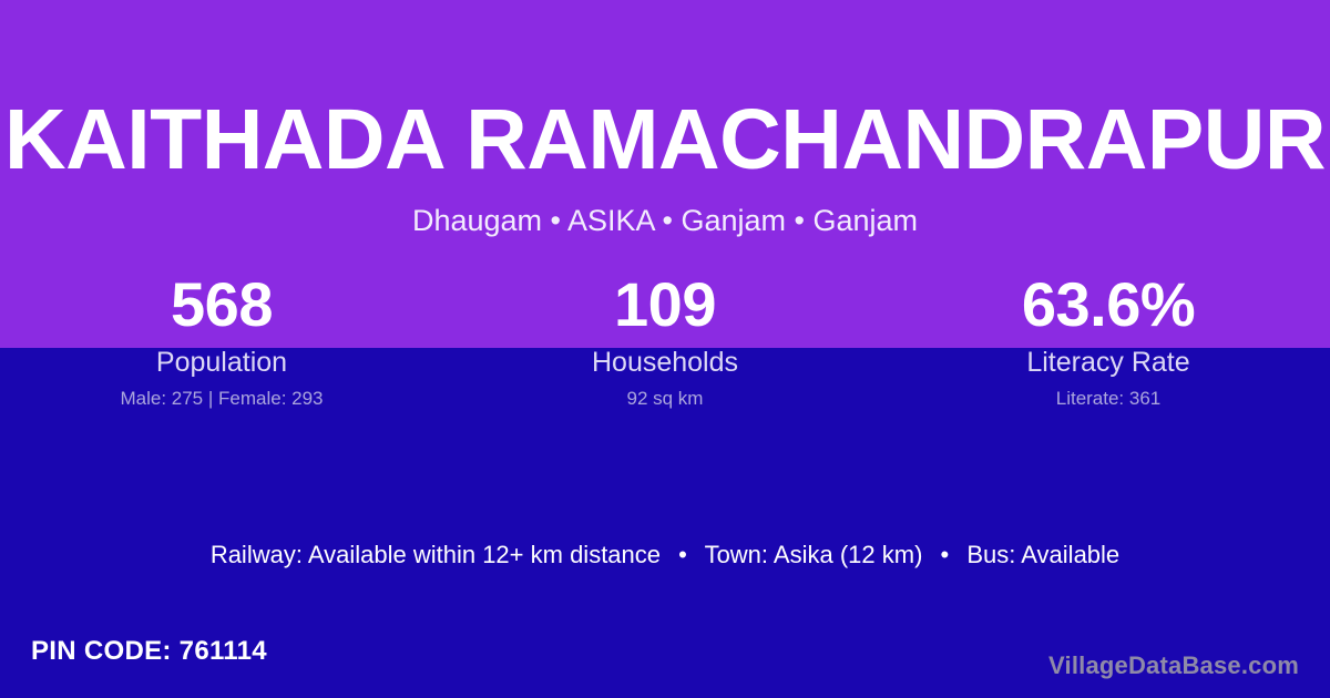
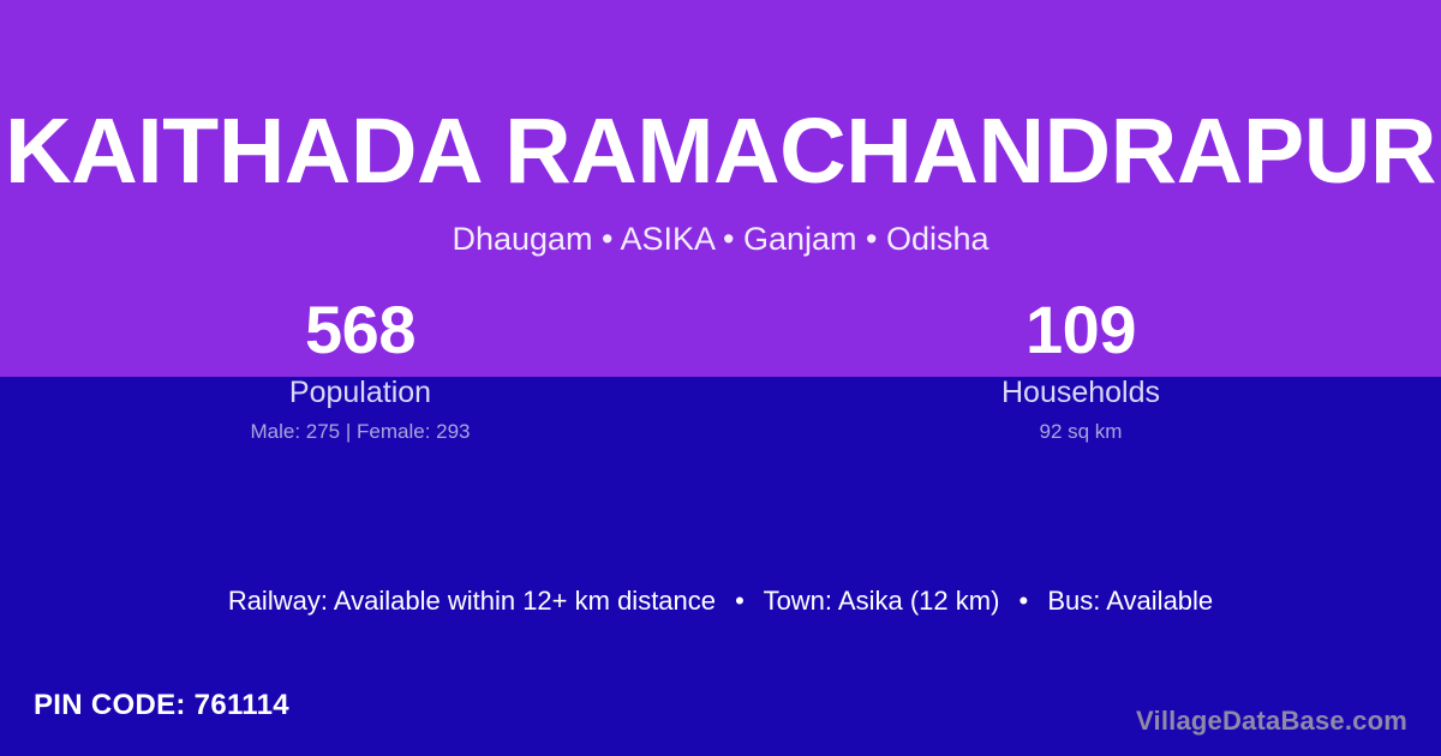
  KAITHADA RAMACHANDRAPUR
- Dhaugam • ASIKA • Ganjam • Ganjam
+ Dhaugam • ASIKA • Ganjam • Odisha
  568
  Population
  Male: 275 | Female: 293
  109
  Households
  92 sq km
- 63.6%
- Literacy Rate
- Literate: 361
  Railway: Available within 12+ km distance • Town: Asika (12 km) • Bus: Available
  PIN CODE: 761114
  VillageDataBase.com
